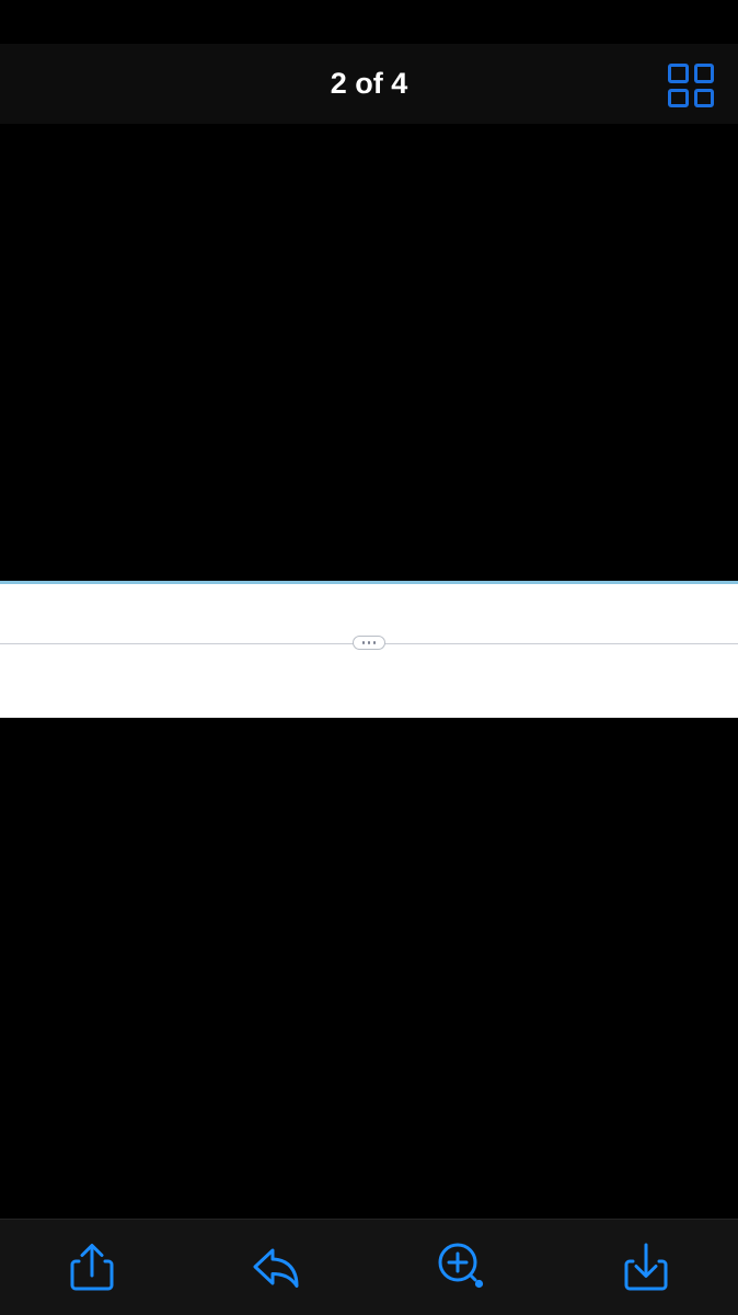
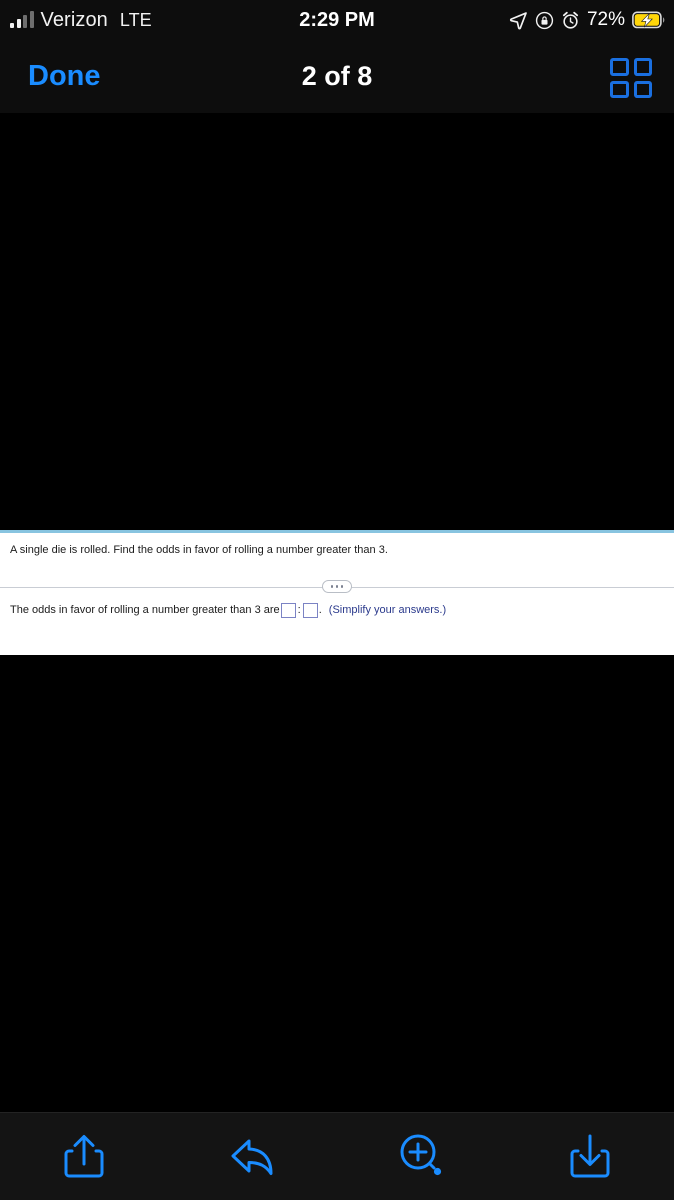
+ Verizon
+ LTE
+ 2:29 PM
+ 72%
+ Done
- 2 of 4
+ 2 of 8
+ A single die is rolled. Find the odds in favor of rolling a number greater than 3.
+ The odds in favor of rolling a number greater than 3 are
+ :
+ .
+ (Simplify your answers.)
